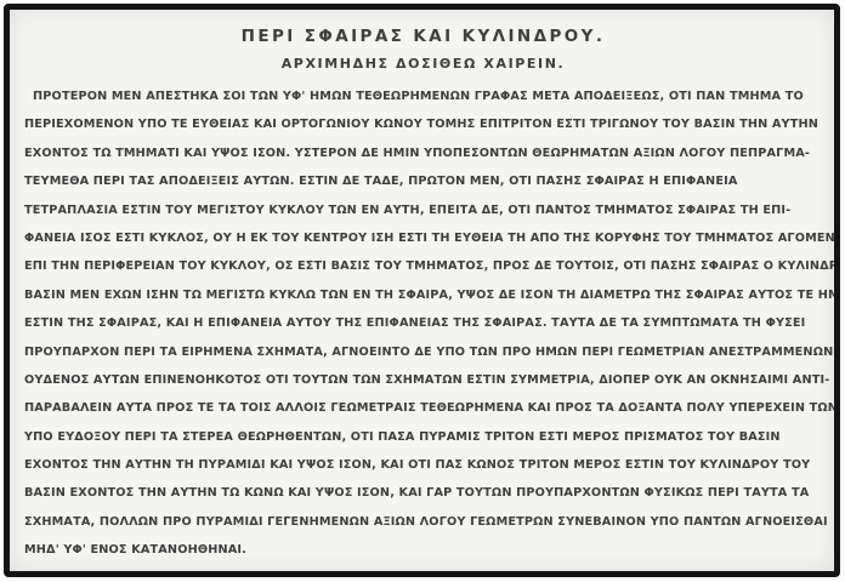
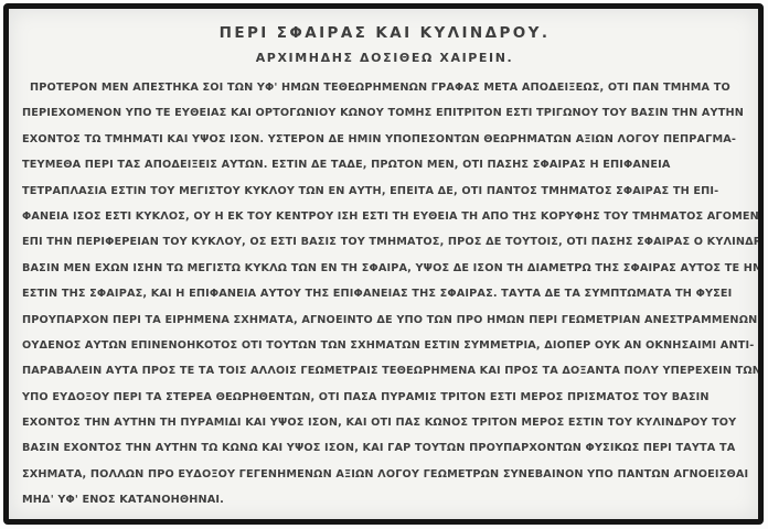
  ΠΕΡΙ ΣΦΑΙΡΑΣ ΚΑΙ ΚΥΛΙΝΔΡΟΥ.
  ΑΡΧΙΜΗΔΗΣ ΔΟΣΙΘΕΩ ΧΑΙΡΕΙΝ.
  ΠΡΟΤΕΡΟΝ ΜΕΝ ΑΠΕΣΤΗΚΑ ΣΟΙ ΤΩΝ ΥΦ' ΗΜΩΝ ΤΕΘΕΩΡΗΜΕΝΩΝ ΓΡΑΦΑΣ ΜΕΤΑ ΑΠΟΔΕΙΞΕΩΣ, ΟΤΙ ΠΑΝ ΤΜΗΜΑ ΤΟ
  ΠΕΡΙΕΧΟΜΕΝΟΝ ΥΠΟ ΤΕ ΕΥΘΕΙΑΣ ΚΑΙ ΟΡΤΟΓΩΝΙΟΥ ΚΩΝΟΥ ΤΟΜΗΣ ΕΠΙΤΡΙΤΟΝ ΕΣΤΙ ΤΡΙΓΩΝΟΥ ΤΟΥ ΒΑΣΙΝ ΤΗΝ ΑΥΤΗΝ
  ΕΧΟΝΤΟΣ ΤΩ ΤΜΗΜΑΤΙ ΚΑΙ ΥΨΟΣ ΙΣΟΝ. ΥΣΤΕΡΟΝ ΔΕ ΗΜΙΝ ΥΠΟΠΕΣΟΝΤΩΝ ΘΕΩΡΗΜΑΤΩΝ ΑΞΙΩΝ ΛΟΓΟΥ ΠΕΠΡΑΓΜΑ-
  ΤΕΥΜΕΘΑ ΠΕΡΙ ΤΑΣ ΑΠΟΔΕΙΞΕΙΣ ΑΥΤΩΝ. ΕΣΤΙΝ ΔΕ ΤΑΔΕ, ΠΡΩΤΟΝ ΜΕΝ, ΟΤΙ ΠΑΣΗΣ ΣΦΑΙΡΑΣ Η ΕΠΙΦΑΝΕΙΑ
  ΤΕΤΡΑΠΛΑΣΙΑ ΕΣΤΙΝ ΤΟΥ ΜΕΓΙΣΤΟΥ ΚΥΚΛΟΥ ΤΩΝ ΕΝ ΑΥΤΗ, ΕΠΕΙΤΑ ΔΕ, ΟΤΙ ΠΑΝΤΟΣ ΤΜΗΜΑΤΟΣ ΣΦΑΙΡΑΣ ΤΗ ΕΠΙ-
  ΦΑΝΕΙΑ ΙΣΟΣ ΕΣΤΙ ΚΥΚΛΟΣ, ΟΥ Η ΕΚ ΤΟΥ ΚΕΝΤΡΟΥ ΙΣΗ ΕΣΤΙ ΤΗ ΕΥΘΕΙΑ ΤΗ ΑΠΟ ΤΗΣ ΚΟΡΥΦΗΣ ΤΟΥ ΤΜΗΜΑΤΟΣ ΑΓΟΜΕΝ
  ΕΠΙ ΤΗΝ ΠΕΡΙΦΕΡΕΙΑΝ ΤΟΥ ΚΥΚΛΟΥ, ΟΣ ΕΣΤΙ ΒΑΣΙΣ ΤΟΥ ΤΜΗΜΑΤΟΣ, ΠΡΟΣ ΔΕ ΤΟΥΤΟΙΣ, ΟΤΙ ΠΑΣΗΣ ΣΦΑΙΡΑΣ Ο ΚΥΛΙΝΔΡ
  ΒΑΣΙΝ ΜΕΝ ΕΧΩΝ ΙΣΗΝ ΤΩ ΜΕΓΙΣΤΩ ΚΥΚΛΩ ΤΩΝ ΕΝ ΤΗ ΣΦΑΙΡΑ, ΥΨΟΣ ΔΕ ΙΣΟΝ ΤΗ ΔΙΑΜΕΤΡΩ ΤΗΣ ΣΦΑΙΡΑΣ ΑΥΤΟΣ ΤΕ ΗΜ
  ΕΣΤΙΝ ΤΗΣ ΣΦΑΙΡΑΣ, ΚΑΙ Η ΕΠΙΦΑΝΕΙΑ ΑΥΤΟΥ ΤΗΣ ΕΠΙΦΑΝΕΙΑΣ ΤΗΣ ΣΦΑΙΡΑΣ. ΤΑΥΤΑ ΔΕ ΤΑ ΣΥΜΠΤΩΜΑΤΑ ΤΗ ΦΥΣΕΙ
  ΠΡΟΥΠΑΡΧΟΝ ΠΕΡΙ ΤΑ ΕΙΡΗΜΕΝΑ ΣΧΗΜΑΤΑ, ΑΓΝΟΕΙΝΤΟ ΔΕ ΥΠΟ ΤΩΝ ΠΡΟ ΗΜΩΝ ΠΕΡΙ ΓΕΩΜΕΤΡΙΑΝ ΑΝΕΣΤΡΑΜΜΕΝΩΝ
  ΟΥΔΕΝΟΣ ΑΥΤΩΝ ΕΠΙΝΕΝΟΗΚΟΤΟΣ ΟΤΙ ΤΟΥΤΩΝ ΤΩΝ ΣΧΗΜΑΤΩΝ ΕΣΤΙΝ ΣΥΜΜΕΤΡΙΑ, ΔΙΟΠΕΡ ΟΥΚ ΑΝ ΟΚΝΗΣΑΙΜΙ ΑΝΤΙ-
  ΠΑΡΑΒΑΛΕΙΝ ΑΥΤΑ ΠΡΟΣ ΤΕ ΤΑ ΤΟΙΣ ΑΛΛΟΙΣ ΓΕΩΜΕΤΡΑΙΣ ΤΕΘΕΩΡΗΜΕΝΑ ΚΑΙ ΠΡΟΣ ΤΑ ΔΟΞΑΝΤΑ ΠΟΛΥ ΥΠΕΡΕΧΕΙΝ ΤΩΝ
  ΥΠΟ ΕΥΔΟΞΟΥ ΠΕΡΙ ΤΑ ΣΤΕΡΕΑ ΘΕΩΡΗΘΕΝΤΩΝ, ΟΤΙ ΠΑΣΑ ΠΥΡΑΜΙΣ ΤΡΙΤΟΝ ΕΣΤΙ ΜΕΡΟΣ ΠΡΙΣΜΑΤΟΣ ΤΟΥ ΒΑΣΙΝ
  ΕΧΟΝΤΟΣ ΤΗΝ ΑΥΤΗΝ ΤΗ ΠΥΡΑΜΙΔΙ ΚΑΙ ΥΨΟΣ ΙΣΟΝ, ΚΑΙ ΟΤΙ ΠΑΣ ΚΩΝΟΣ ΤΡΙΤΟΝ ΜΕΡΟΣ ΕΣΤΙΝ ΤΟΥ ΚΥΛΙΝΔΡΟΥ ΤΟΥ
  ΒΑΣΙΝ ΕΧΟΝΤΟΣ ΤΗΝ ΑΥΤΗΝ ΤΩ ΚΩΝΩ ΚΑΙ ΥΨΟΣ ΙΣΟΝ, ΚΑΙ ΓΑΡ ΤΟΥΤΩΝ ΠΡΟΥΠΑΡΧΟΝΤΩΝ ΦΥΣΙΚΩΣ ΠΕΡΙ ΤΑΥΤΑ ΤΑ
- ΣΧΗΜΑΤΑ, ΠΟΛΛΩΝ ΠΡΟ ΠΥΡΑΜΙΔΙ ΓΕΓΕΝΗΜΕΝΩΝ ΑΞΙΩΝ ΛΟΓΟΥ ΓΕΩΜΕΤΡΩΝ ΣΥΝΕΒΑΙΝΟΝ ΥΠΟ ΠΑΝΤΩΝ ΑΓΝΟΕΙΣΘΑΙ
+ ΣΧΗΜΑΤΑ, ΠΟΛΛΩΝ ΠΡΟ ΕΥΔΟΞΟΥ ΓΕΓΕΝΗΜΕΝΩΝ ΑΞΙΩΝ ΛΟΓΟΥ ΓΕΩΜΕΤΡΩΝ ΣΥΝΕΒΑΙΝΟΝ ΥΠΟ ΠΑΝΤΩΝ ΑΓΝΟΕΙΣΘΑΙ
  ΜΗΔ' ΥΦ' ΕΝΟΣ ΚΑΤΑΝΟΗΘΗΝΑΙ.
